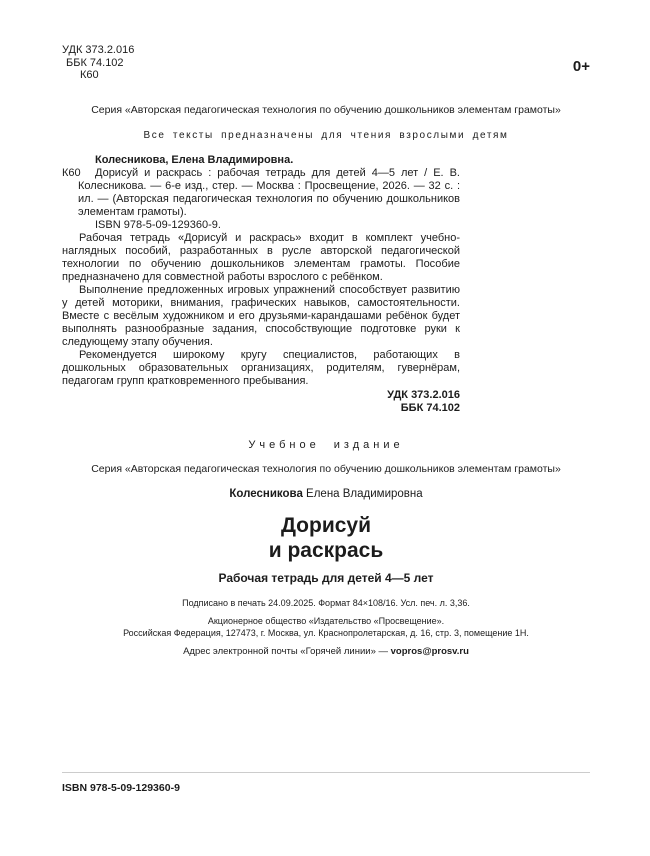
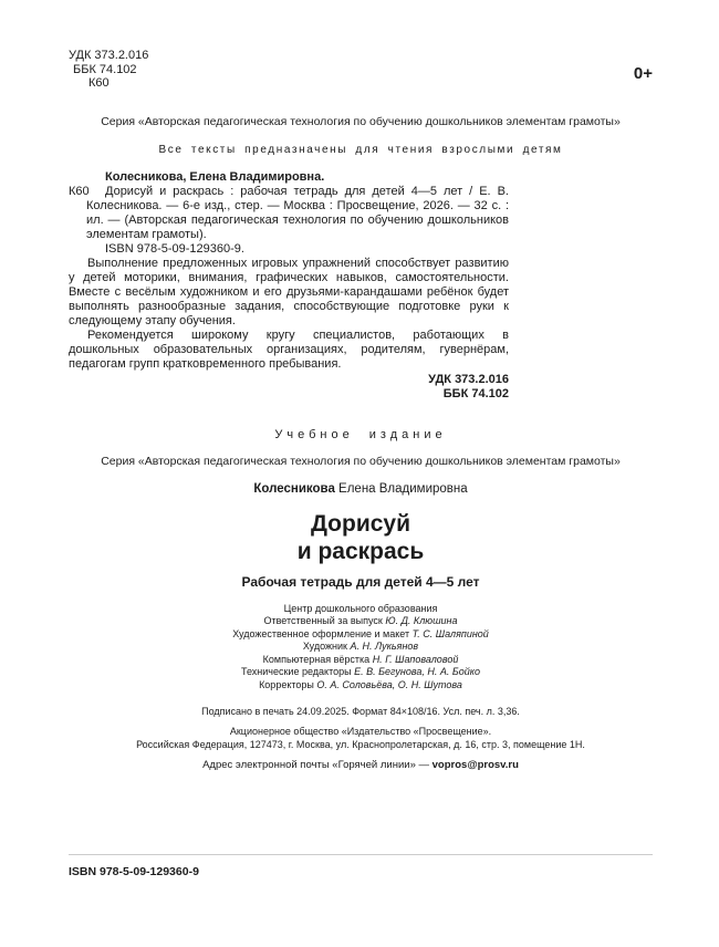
  УДК 373.2.016
  ББК 74.102
  К60
  0+
  Серия «Авторская педагогическая технология по обучению дошкольников элементам грамоты»
  Все тексты предназначены для чтения взрослыми детям
  Колесникова, Елена Владимировна.
  К60
  Дорисуй и раскрась : рабочая тетрадь для детей 4—5 лет / Е. В. Колесникова. — 6-е изд., стер. — Москва : Просвещение, 2026. — 32 с. : ил. — (Авторская педагогическая технология по обучению дошкольников элементам грамоты).
  ISBN 978-5-09-129360-9.
- Рабочая тетрадь «Дорисуй и раскрась» входит в комплект учебно-наглядных пособий, разработанных в русле авторской педагогической технологии по обучению дошкольников элементам грамоты. Пособие предназначено для совместной работы взрослого с ребёнком.
  Выполнение предложенных игровых упражнений способствует развитию у детей моторики, внимания, графических навыков, самостоятельности. Вместе с весёлым художником и его друзьями-карандашами ребёнок будет выполнять разнообразные задания, способствующие подготовке руки к следующему этапу обучения.
  Рекомендуется широкому кругу специалистов, работающих в дошкольных образовательных организациях, родителям, гувернёрам, педагогам групп кратковременного пребывания.
  УДК 373.2.016
  ББК 74.102
  Учебное издание
  Серия «Авторская педагогическая технология по обучению дошкольников элементам грамоты»
  Колесникова Елена Владимировна
  Дорисуй
  и раскрась
  Рабочая тетрадь для детей 4—5 лет
+ Центр дошкольного образования
+ Ответственный за выпуск Ю. Д. Клюшина
+ Художественное оформление и макет Т. С. Шаляпиной
+ Художник А. Н. Лукьянов
+ Компьютерная вёрстка Н. Г. Шаповаловой
+ Технические редакторы Е. В. Бегунова, Н. А. Бойко
+ Корректоры О. А. Соловьёва, О. Н. Шутова
  Подписано в печать 24.09.2025. Формат 84×108/16. Усл. печ. л. 3,36.
  Акционерное общество «Издательство «Просвещение».
  Российская Федерация, 127473, г. Москва, ул. Краснопролетарская, д. 16, стр. 3, помещение 1Н.
  Адрес электронной почты «Горячей линии» — vopros@prosv.ru
  ISBN 978-5-09-129360-9
